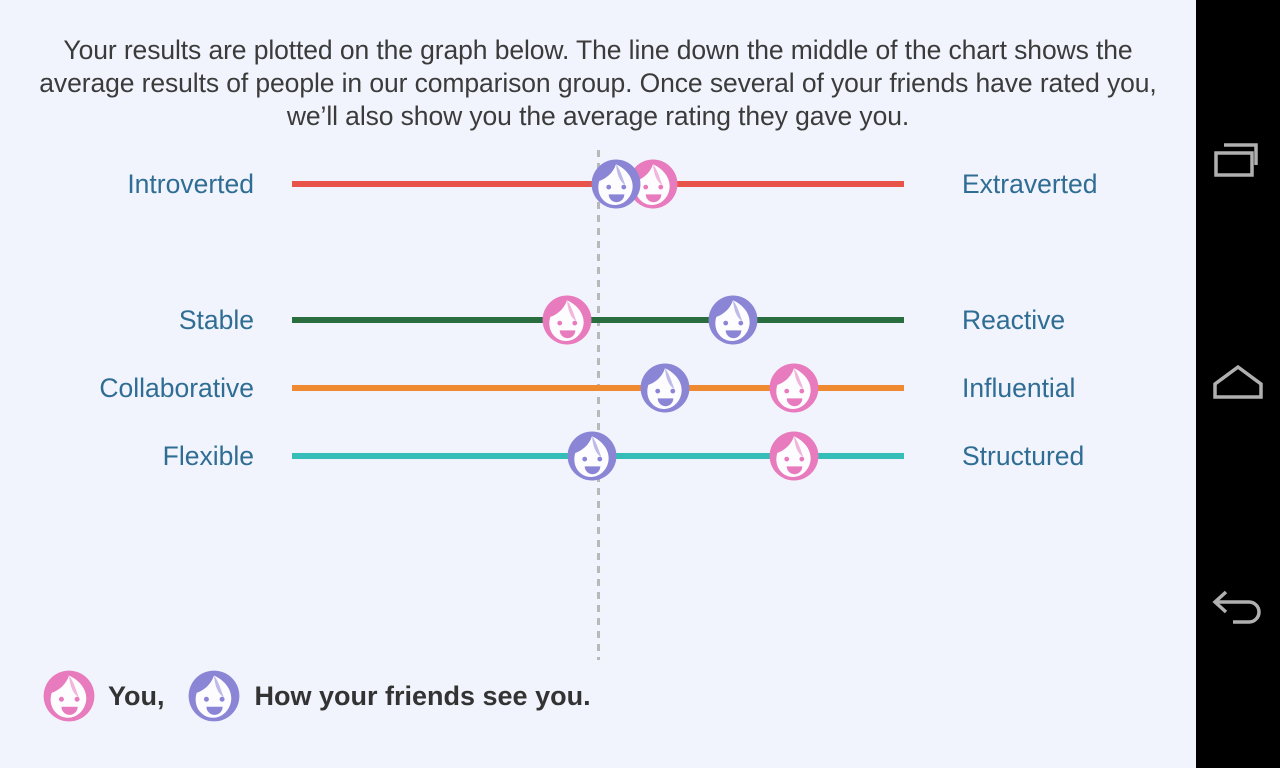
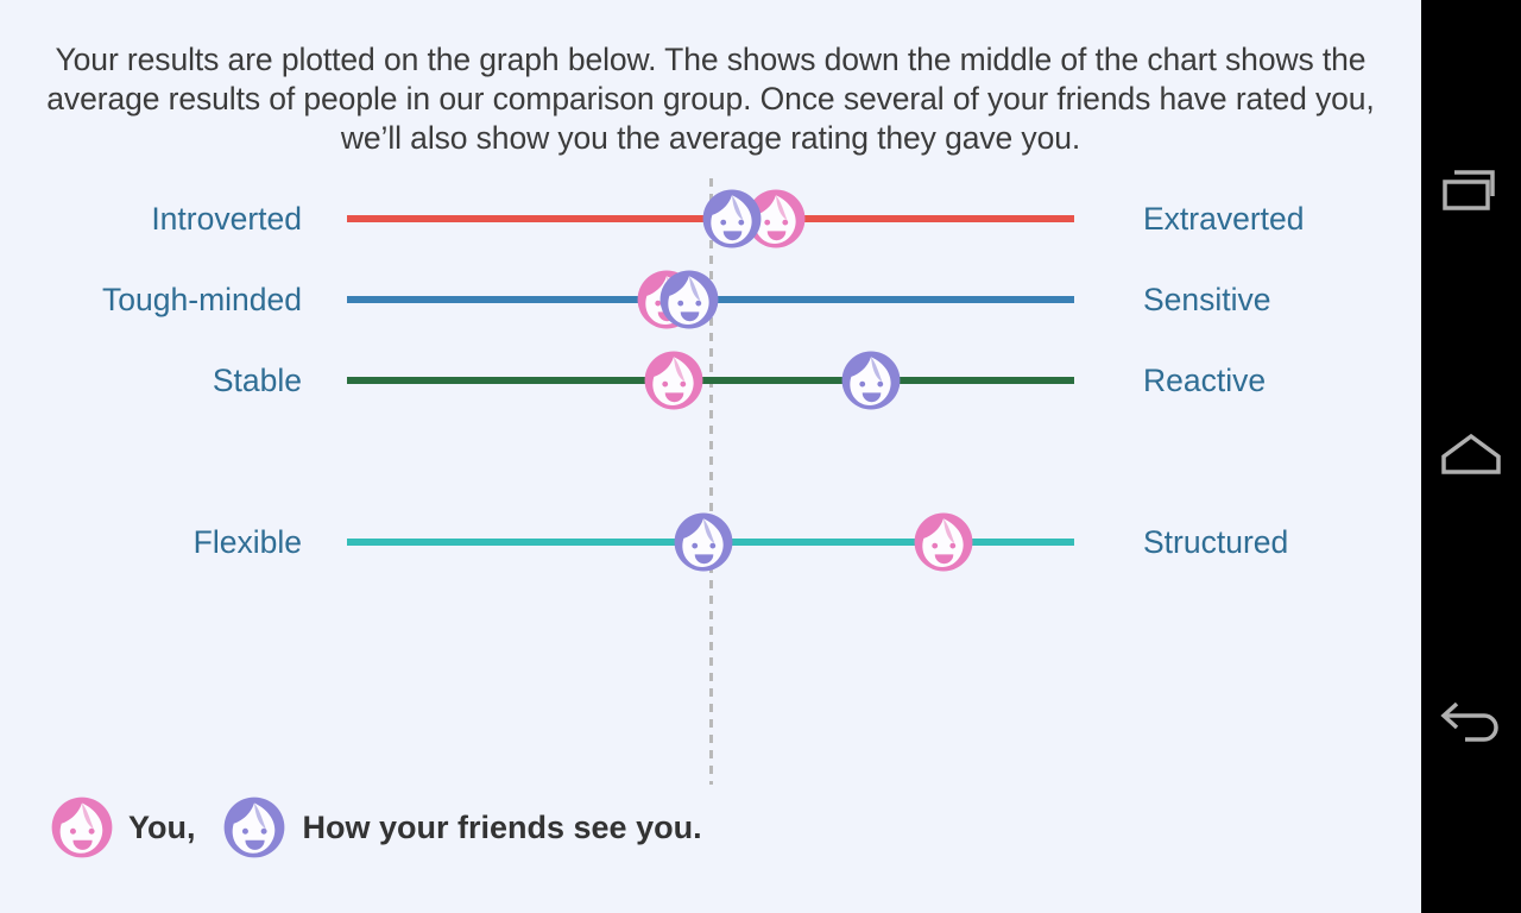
- Your results are plotted on the graph below. The line down the middle of the chart shows the average results of people in our comparison group. Once several of your friends have rated you, we’ll also show you the average rating they gave you.
+ Your results are plotted on the graph below. The shows down the middle of the chart shows the average results of people in our comparison group. Once several of your friends have rated you, we’ll also show you the average rating they gave you.
  Introverted
  Extraverted
+ Tough-minded
+ Sensitive
  Stable
  Reactive
- Collaborative
- Influential
  Flexible
  Structured
  You,
  How your friends see you.
